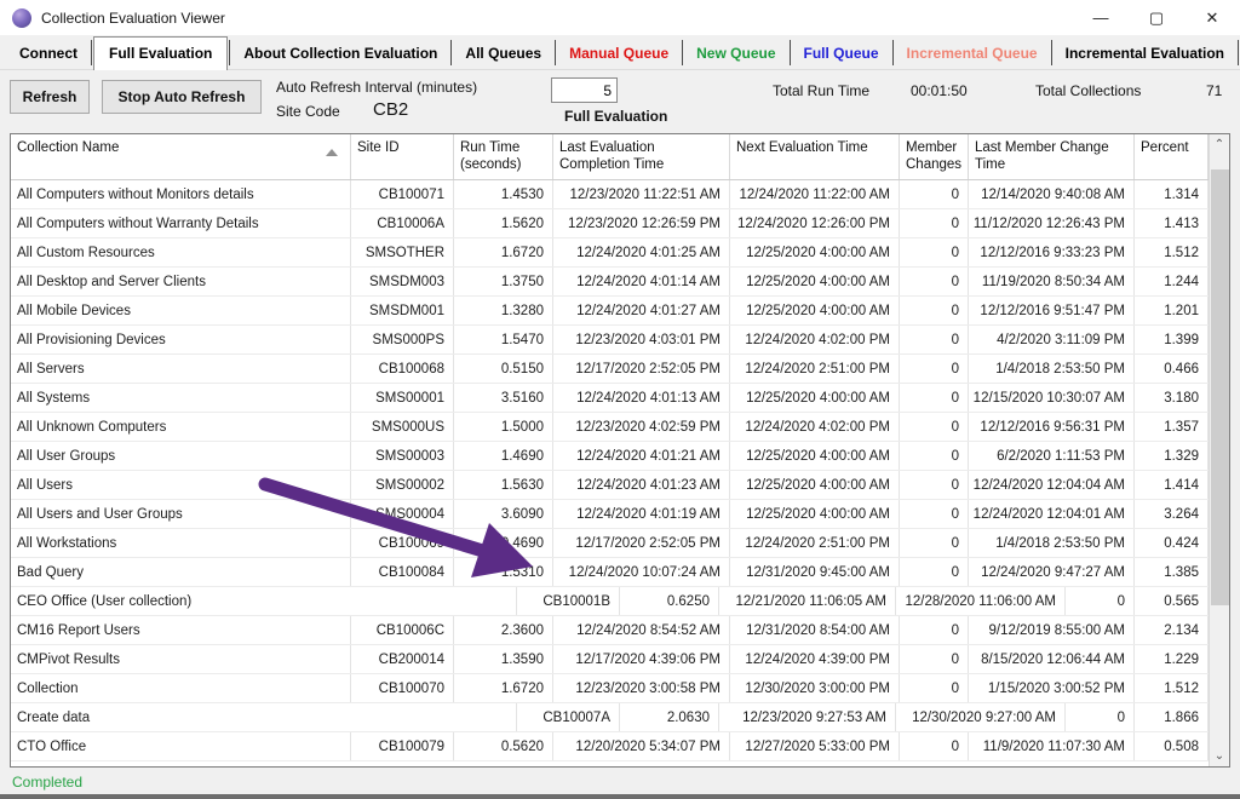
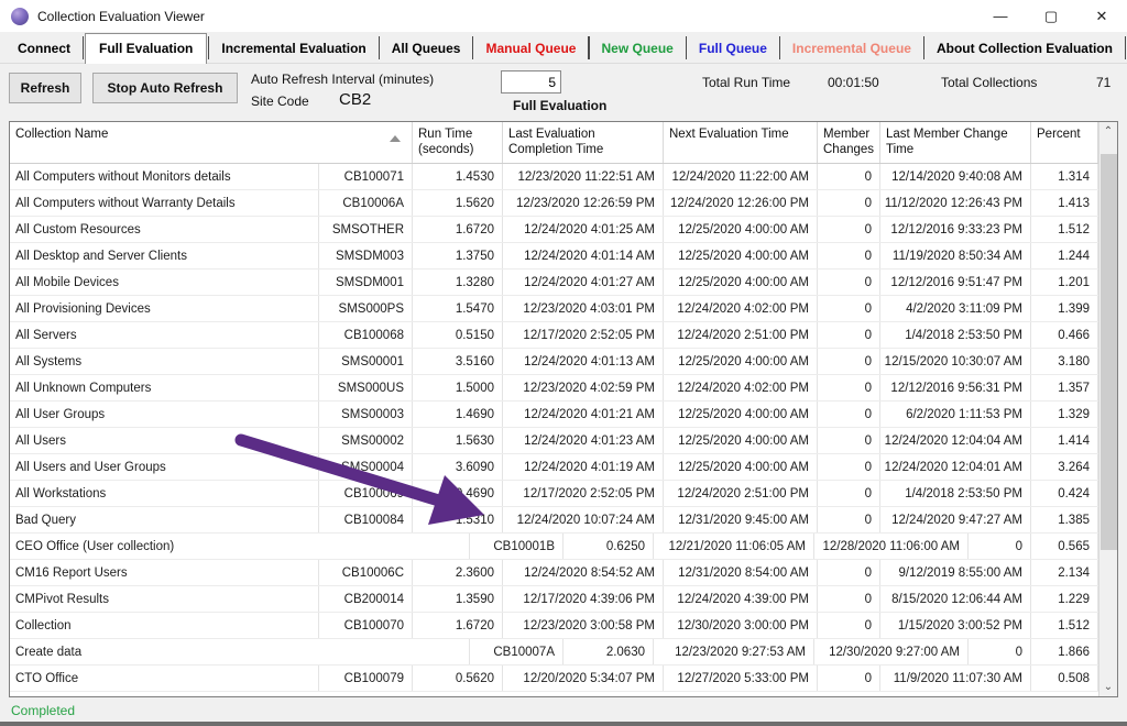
  Collection Evaluation Viewer
  —
  ▢
  ✕
  Connect
  Full Evaluation
- About Collection Evaluation
+ Incremental Evaluation
  All Queues
  Manual Queue
  New Queue
  Full Queue
  Incremental Queue
- Incremental Evaluation
+ About Collection Evaluation
  Refresh
  Stop Auto Refresh
  Auto Refresh Interval (minutes)
  5
  Site Code
  CB2
  Full Evaluation
  Total Run Time
  00:01:50
  Total Collections
  71
  Collection Name
- Site ID
  Run Time
  (seconds)
  Last Evaluation
  Completion Time
  Next Evaluation Time
  Member
  Changes
  Last Member Change
  Time
  Percent
  All Computers without Monitors details
  CB100071
  1.4530
  12/23/2020 11:22:51 AM
  12/24/2020 11:22:00 AM
  0
  12/14/2020 9:40:08 AM
  1.314
  All Computers without Warranty Details
  CB10006A
  1.5620
  12/23/2020 12:26:59 PM
  12/24/2020 12:26:00 PM
  0
  11/12/2020 12:26:43 PM
  1.413
  All Custom Resources
  SMSOTHER
  1.6720
  12/24/2020 4:01:25 AM
  12/25/2020 4:00:00 AM
  0
  12/12/2016 9:33:23 PM
  1.512
  All Desktop and Server Clients
  SMSDM003
  1.3750
  12/24/2020 4:01:14 AM
  12/25/2020 4:00:00 AM
  0
  11/19/2020 8:50:34 AM
  1.244
  All Mobile Devices
  SMSDM001
  1.3280
  12/24/2020 4:01:27 AM
  12/25/2020 4:00:00 AM
  0
  12/12/2016 9:51:47 PM
  1.201
  All Provisioning Devices
  SMS000PS
  1.5470
  12/23/2020 4:03:01 PM
  12/24/2020 4:02:00 PM
  0
  4/2/2020 3:11:09 PM
  1.399
  All Servers
  CB100068
  0.5150
  12/17/2020 2:52:05 PM
  12/24/2020 2:51:00 PM
  0
  1/4/2018 2:53:50 PM
  0.466
  All Systems
  SMS00001
  3.5160
  12/24/2020 4:01:13 AM
  12/25/2020 4:00:00 AM
  0
  12/15/2020 10:30:07 AM
  3.180
  All Unknown Computers
  SMS000US
  1.5000
  12/23/2020 4:02:59 PM
  12/24/2020 4:02:00 PM
  0
  12/12/2016 9:56:31 PM
  1.357
  All User Groups
  SMS00003
  1.4690
  12/24/2020 4:01:21 AM
  12/25/2020 4:00:00 AM
  0
  6/2/2020 1:11:53 PM
  1.329
  All Users
  SMS00002
  1.5630
  12/24/2020 4:01:23 AM
  12/25/2020 4:00:00 AM
  0
  12/24/2020 12:04:04 AM
  1.414
  All Users and User Groups
  MS00004
  3.6090
  12/24/2020 4:01:19 AM
  12/25/2020 4:00:00 AM
  0
  12/24/2020 12:04:01 AM
  3.264
  All Workstations
  CB10006
  .4690
  12/17/2020 2:52:05 PM
  12/24/2020 2:51:00 PM
  0
  1/4/2018 2:53:50 PM
  0.424
  Bad Query
  CB100084
  1.5310
  12/24/2020 10:07:24 AM
  12/31/2020 9:45:00 AM
  0
  12/24/2020 9:47:27 AM
  1.385
  CEO Office (User collection)
  CB10001B
  0.6250
  12/21/2020 11:06:05 AM
  12/28/2020 11:06:00 AM
  0
  0.565
  CM16 Report Users
  CB10006C
  2.3600
  12/24/2020 8:54:52 AM
  12/31/2020 8:54:00 AM
  0
  9/12/2019 8:55:00 AM
  2.134
  CMPivot Results
  CB200014
  1.3590
  12/17/2020 4:39:06 PM
  12/24/2020 4:39:00 PM
  0
  8/15/2020 12:06:44 AM
  1.229
  Collection
  CB100070
  1.6720
  12/23/2020 3:00:58 PM
  12/30/2020 3:00:00 PM
  0
  1/15/2020 3:00:52 PM
  1.512
  Create data
  CB10007A
  2.0630
  12/23/2020 9:27:53 AM
  12/30/2020 9:27:00 AM
  0
  1.866
  CTO Office
  CB100079
  0.5620
  12/20/2020 5:34:07 PM
  12/27/2020 5:33:00 PM
  0
  11/9/2020 11:07:30 AM
  0.508
  ⌃
  ⌄
  Completed
